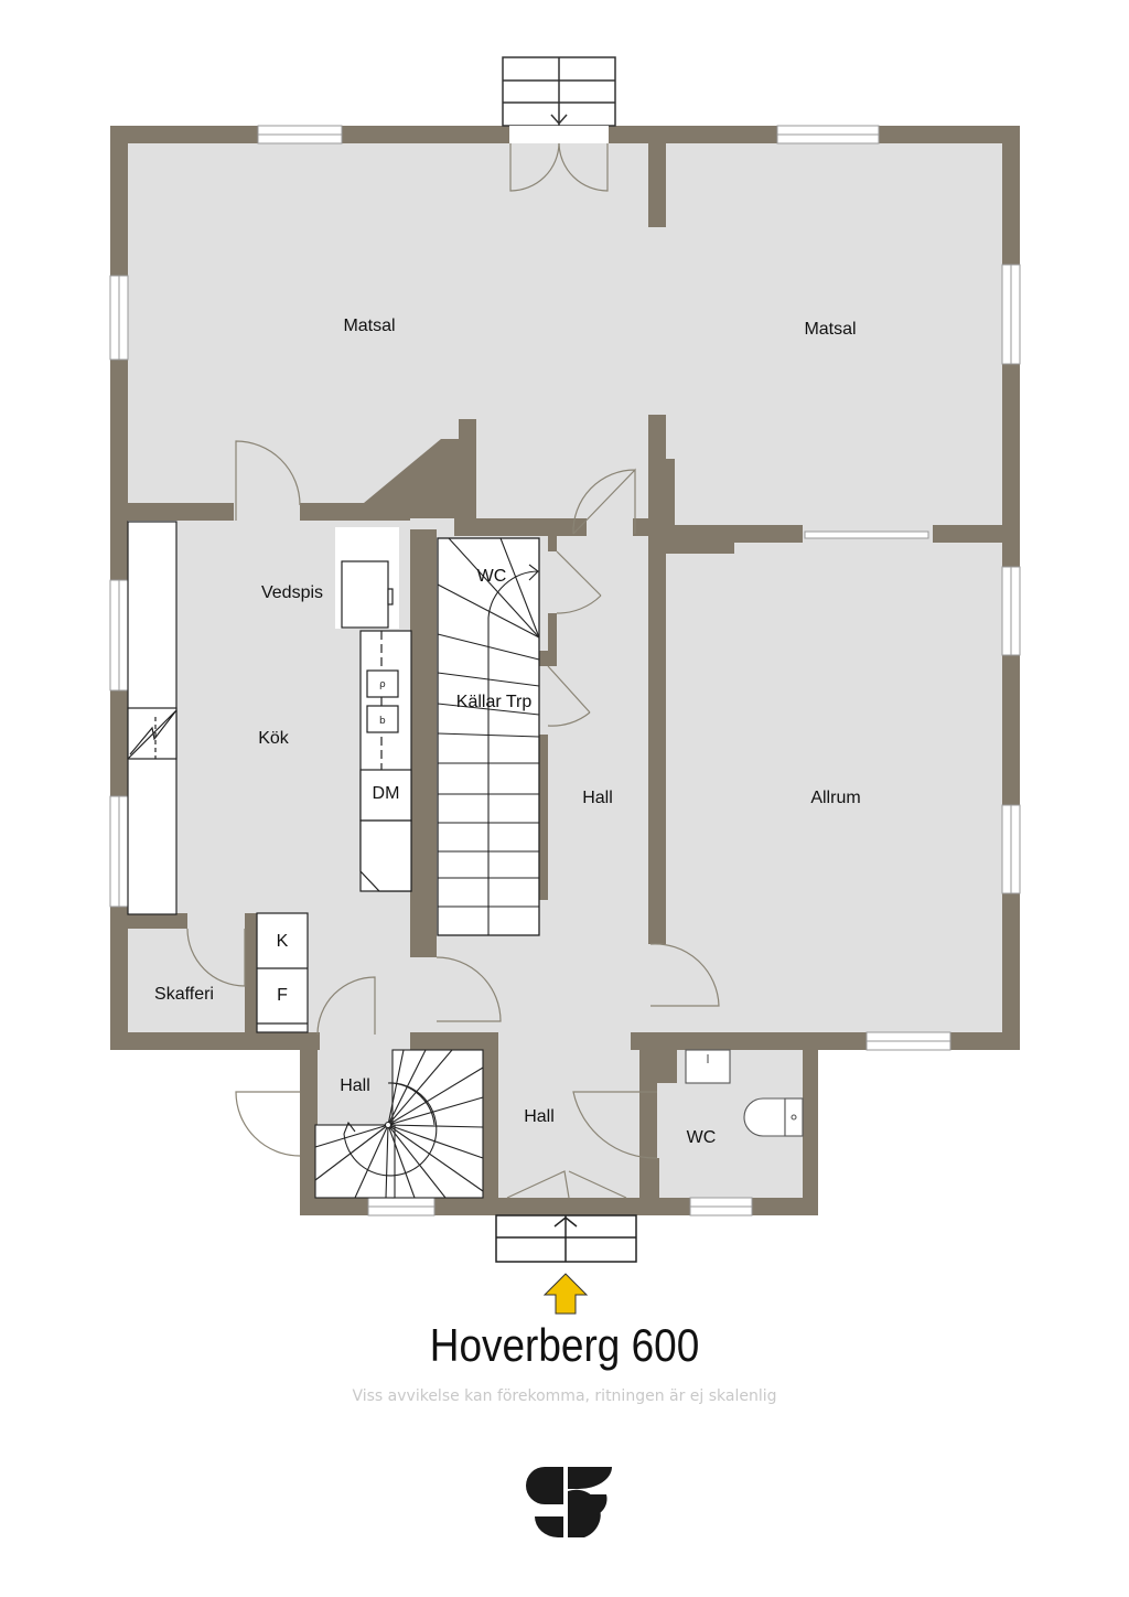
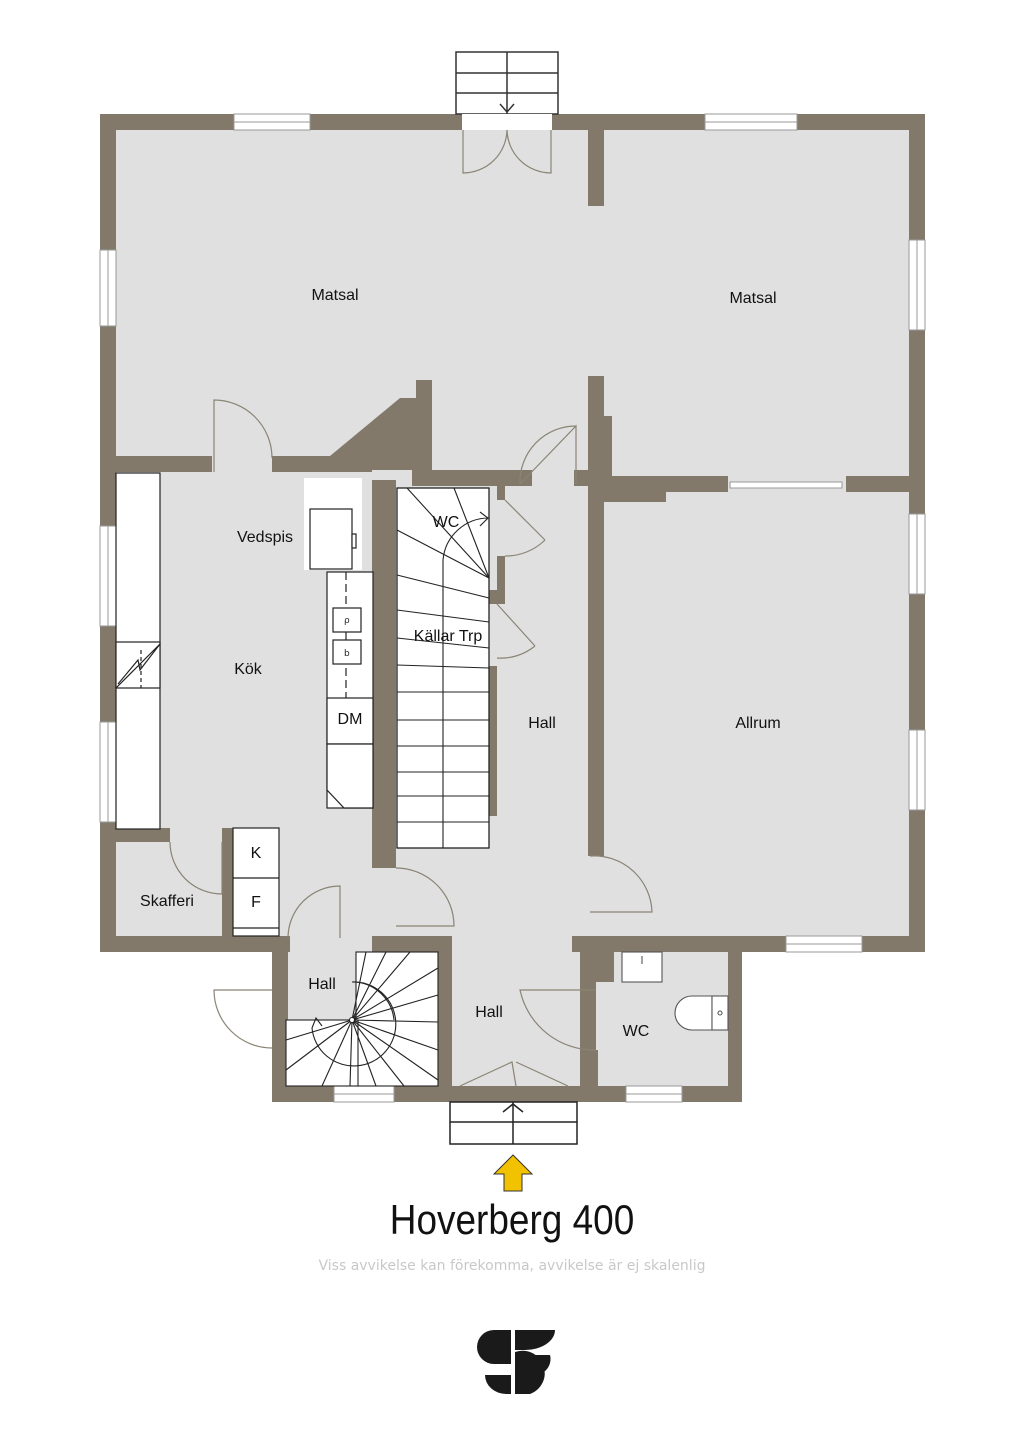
  ρ
  b
  Matsal
  Matsal
  Vedspis
  Kök
  WC
  Källar Trp
  Hall
  Allrum
  Skafferi
  Hall
  Hall
  WC
  DM
  K
  F
- Hoverberg 600
+ Hoverberg 400
- Viss avvikelse kan förekomma, ritningen är ej skalenlig
+ Viss avvikelse kan förekomma, avvikelse är ej skalenlig
